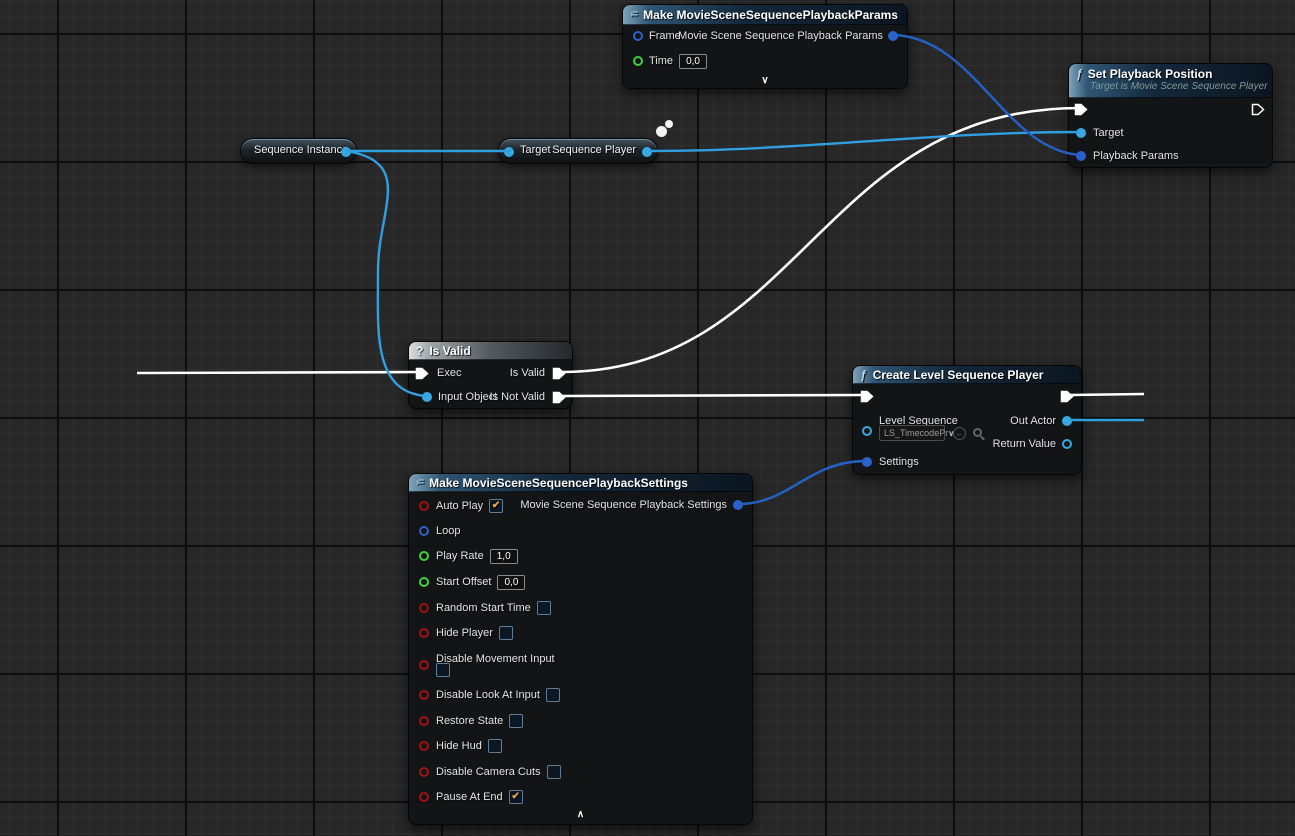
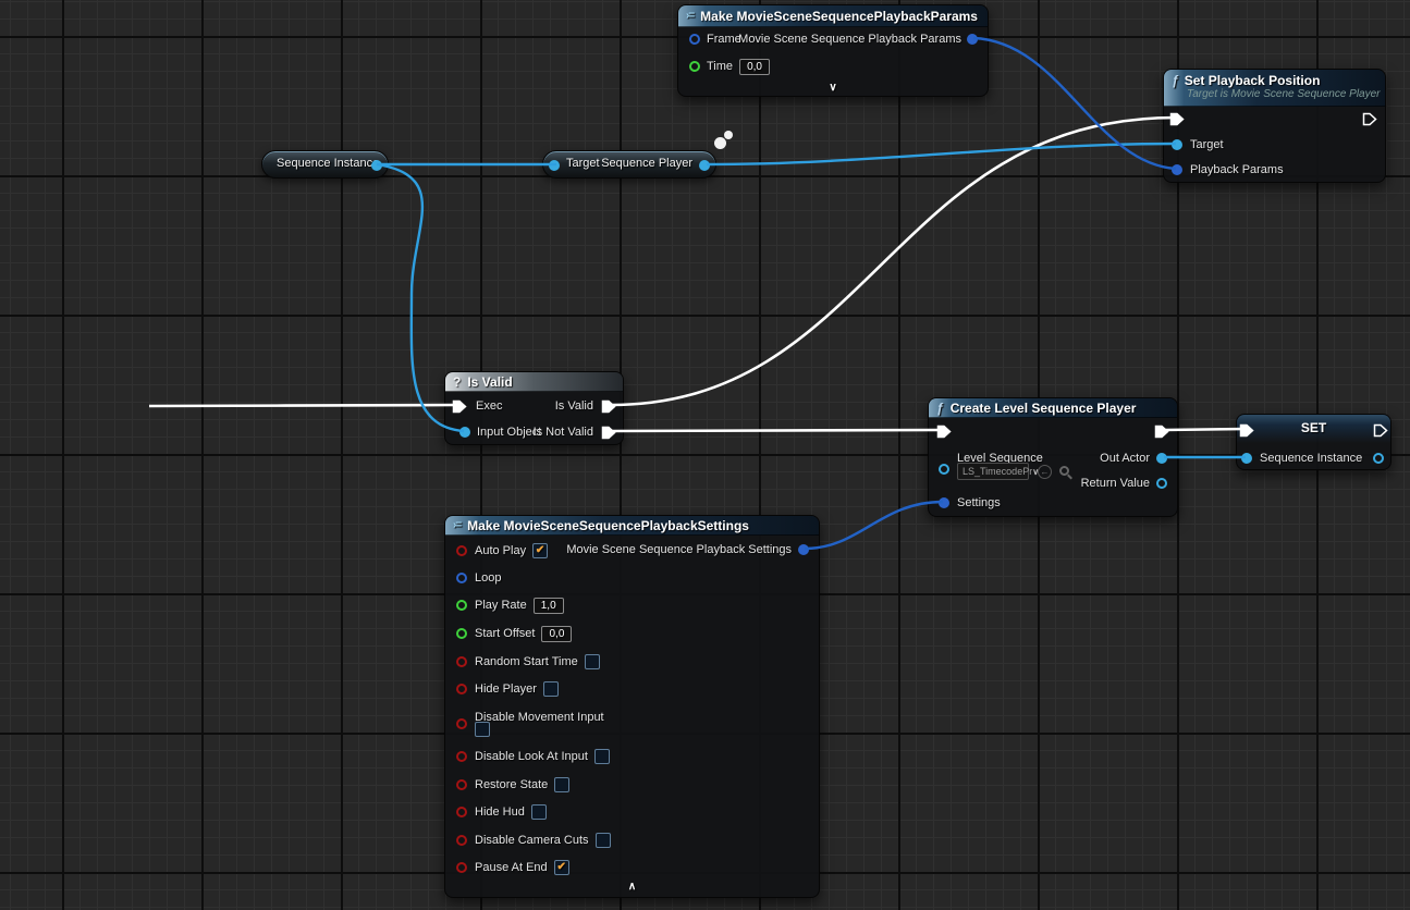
  Sequence Instanc
  Target
  Sequence Player
  ›=
  Make MovieSceneSequencePlaybackParams
  Frame
  Movie Scene Sequence Playback Params
  Time
  0,0
  ∨
  ƒ
  Set Playback Position
  Target is Movie Scene Sequence Playe
  Target
  Playback Params
  ?
  Is Valid
  Exec
  Is Valid
  Input Object
  Is Not Valid
  ƒ
  Create Level Sequence Player
  Level Sequence
  LS_TimecodePr
  ∨
  ←
  Out Actor
  Return Value
  Settings
+ SET
+ Sequence Instance
  ›=
  Make MovieSceneSequencePlaybackSettings
  Movie Scene Sequence Playback Settings
  Auto Play
  ✔
  Loop
  Play Rate
  1,0
  Start Offset
  0,0
  Random Start Time
  Hide Player
  Disable Movement Input
  Disable Look At Input
  Restore State
  Hide Hud
  Disable Camera Cuts
  Pause At End
  ✔
  ∧
